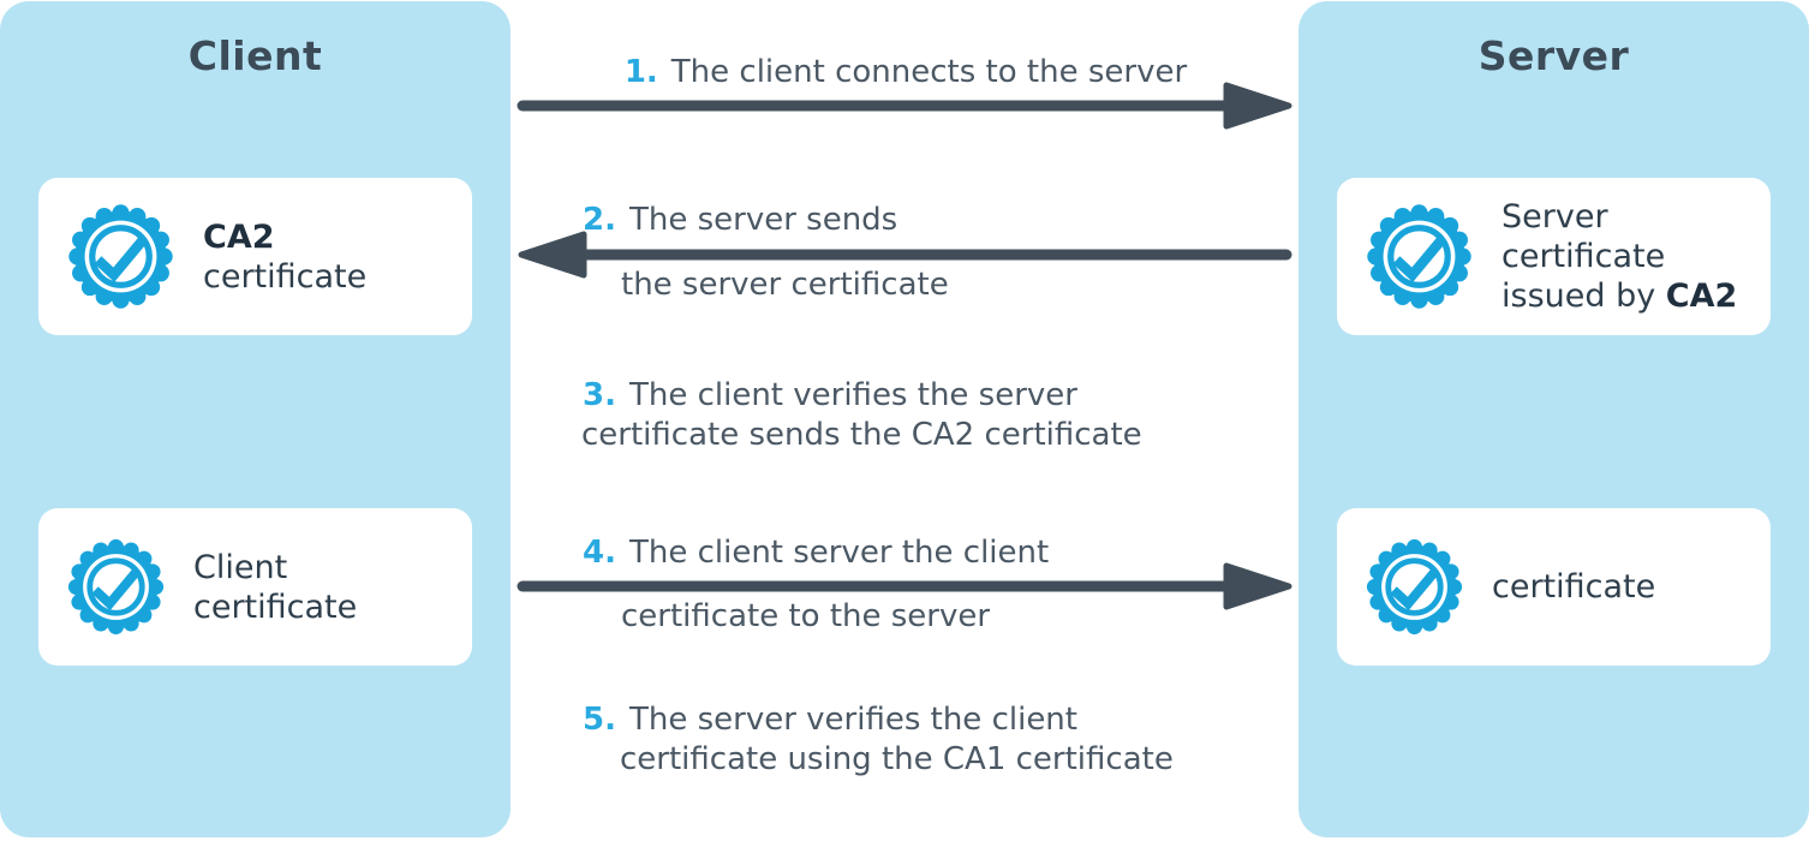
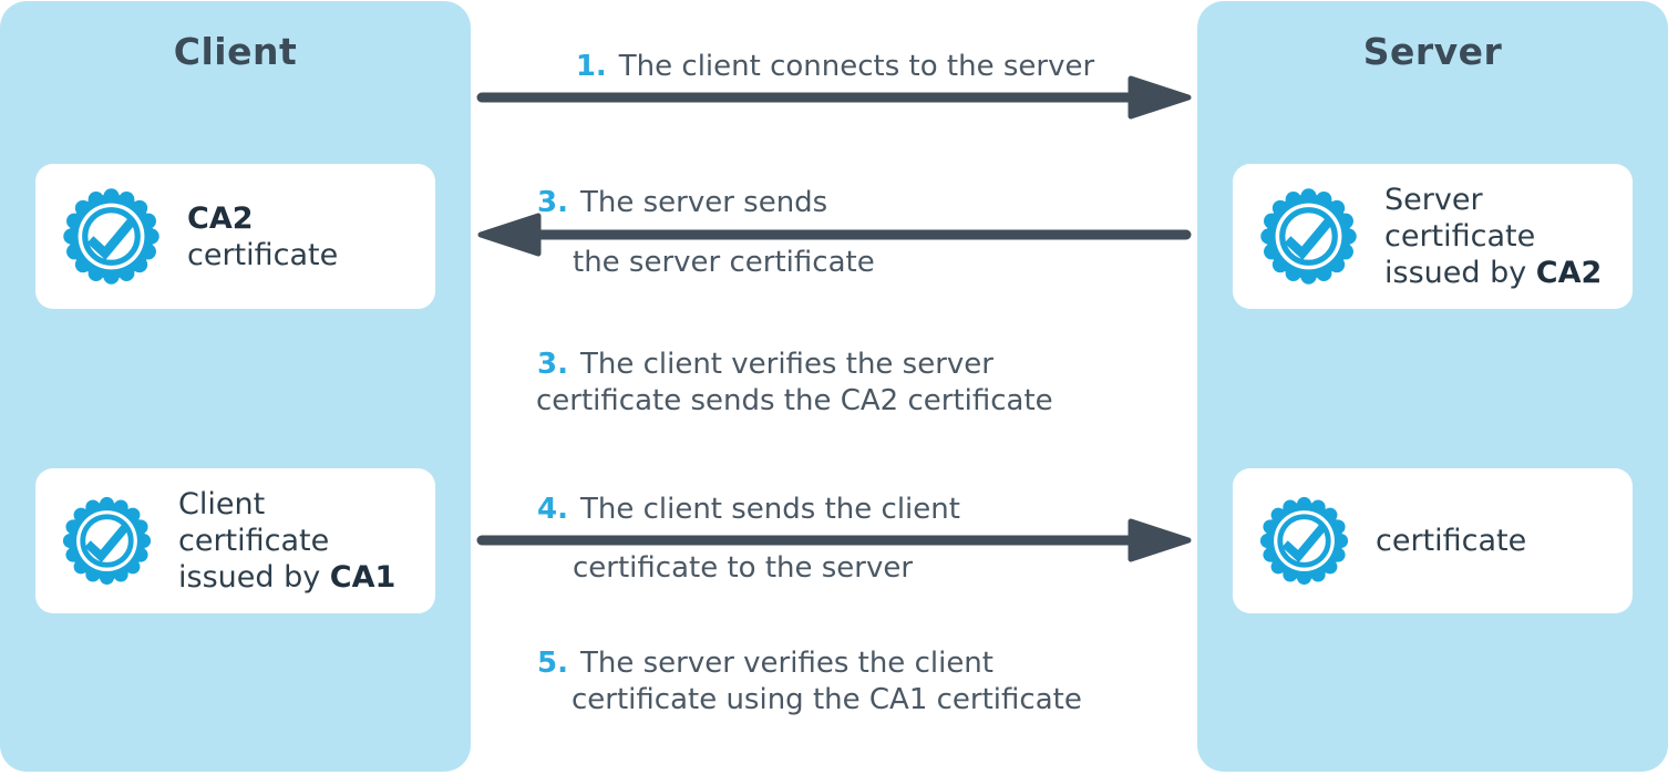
  Client
  CA2
  certificate
  Client
  certificate
+ issued by CA1
  Server
  Server
  certificate
  issued by CA2
  certificate
  1. The client connects to the server
- 2. The server sends
+ 3. The server sends
  the server certificate
  3. The client verifies the server
  certificate sends the CA2 certificate
- 4. The client server the client
+ 4. The client sends the client
  certificate to the server
  5. The server verifies the client
  certificate using the CA1 certificate
